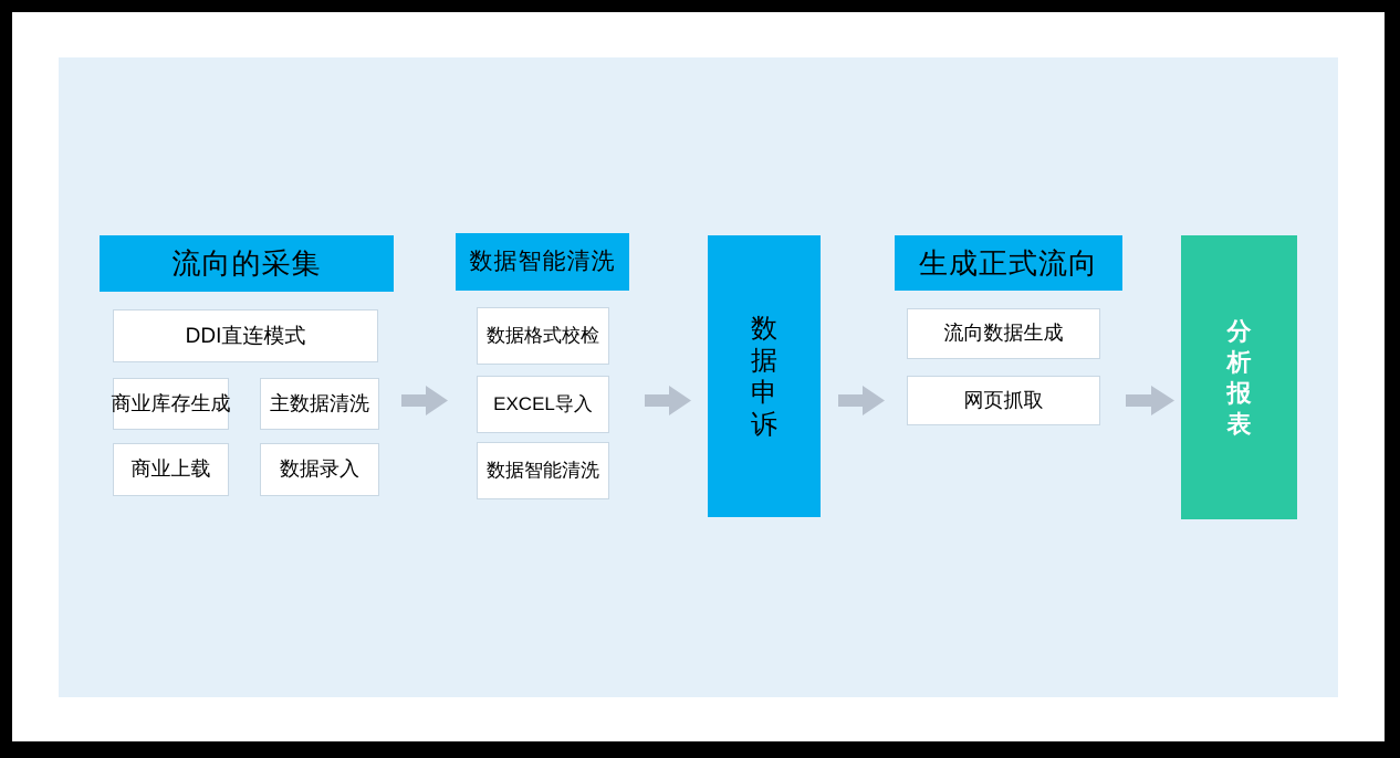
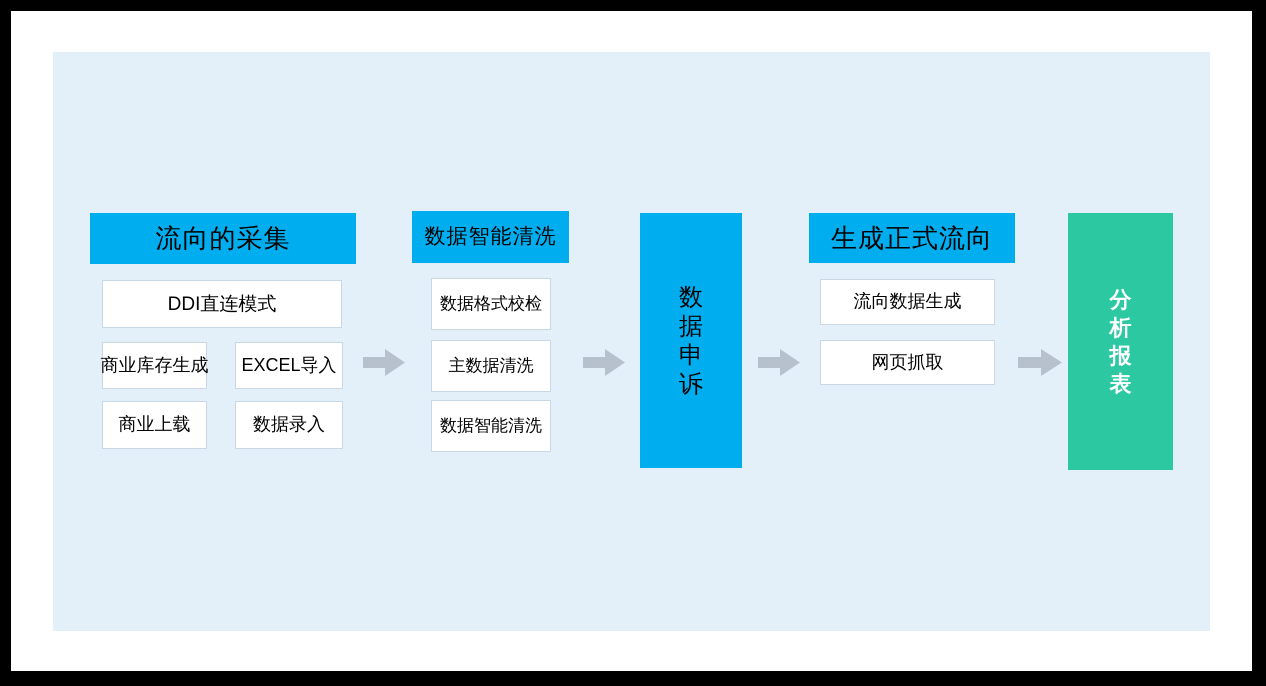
  流向的采集
  DDI直连模式
  商业库存生成
- 主数据清洗
+ EXCEL导入
  商业上载
  数据录入
  数据智能清洗
  数据格式校检
- EXCEL导入
+ 主数据清洗
  数据智能清洗
  数据申诉
  生成正式流向
  流向数据生成
  网页抓取
  分析报表
